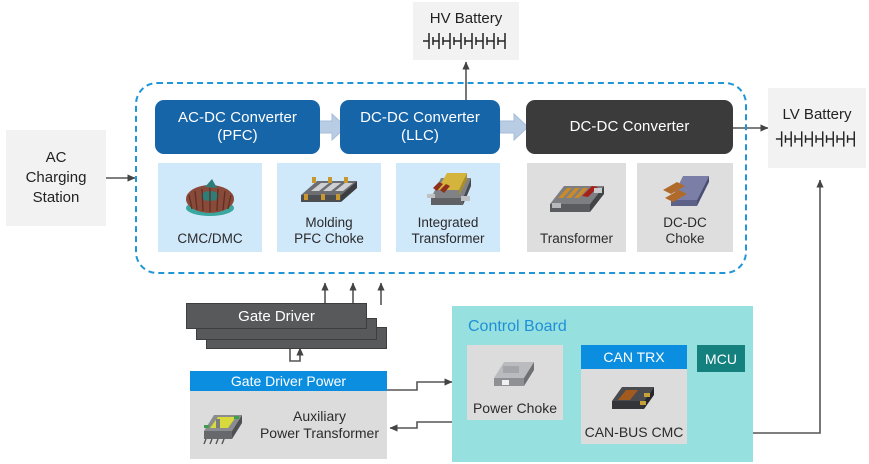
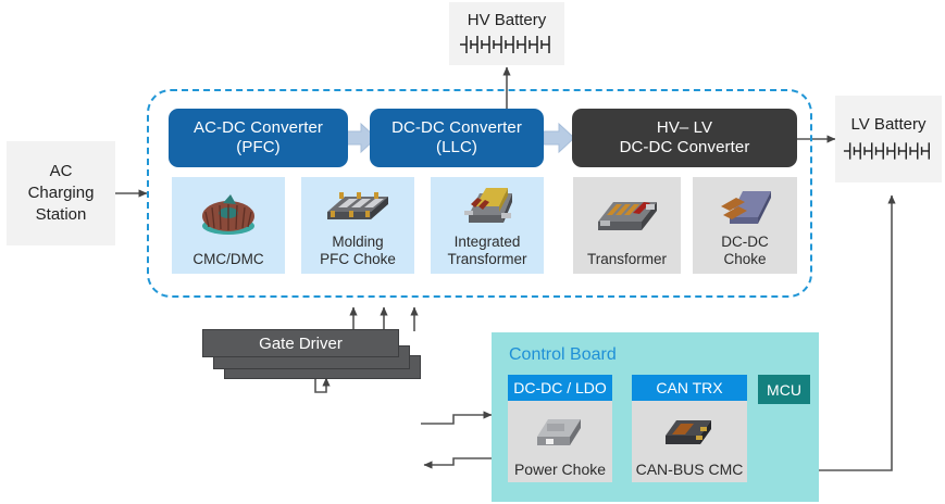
  AC
  Charging
  Station
  HV Battery
  LV Battery
  AC-DC Converter
  (PFC)
  DC-DC Converter
  (LLC)
+ HV– LV
  DC-DC Converter
  CMC/DMC
  Molding
  PFC Choke
  Integrated
  Transformer
  Transformer
  DC-DC
  Choke
  Gate Driver
- Gate Driver Power
- Auxiliary
- Power Transformer
  Control Board
+ DC-DC / LDO
  Power Choke
  CAN TRX
  CAN-BUS CMC
  MCU
